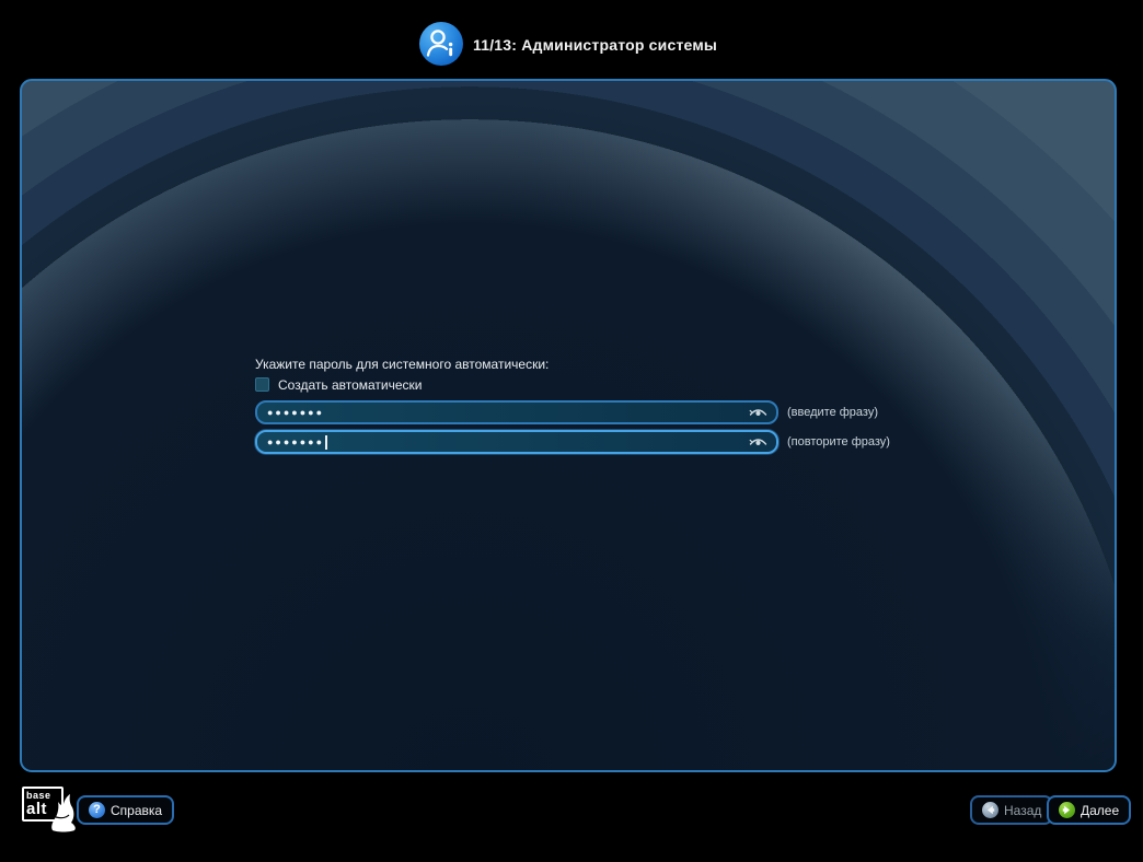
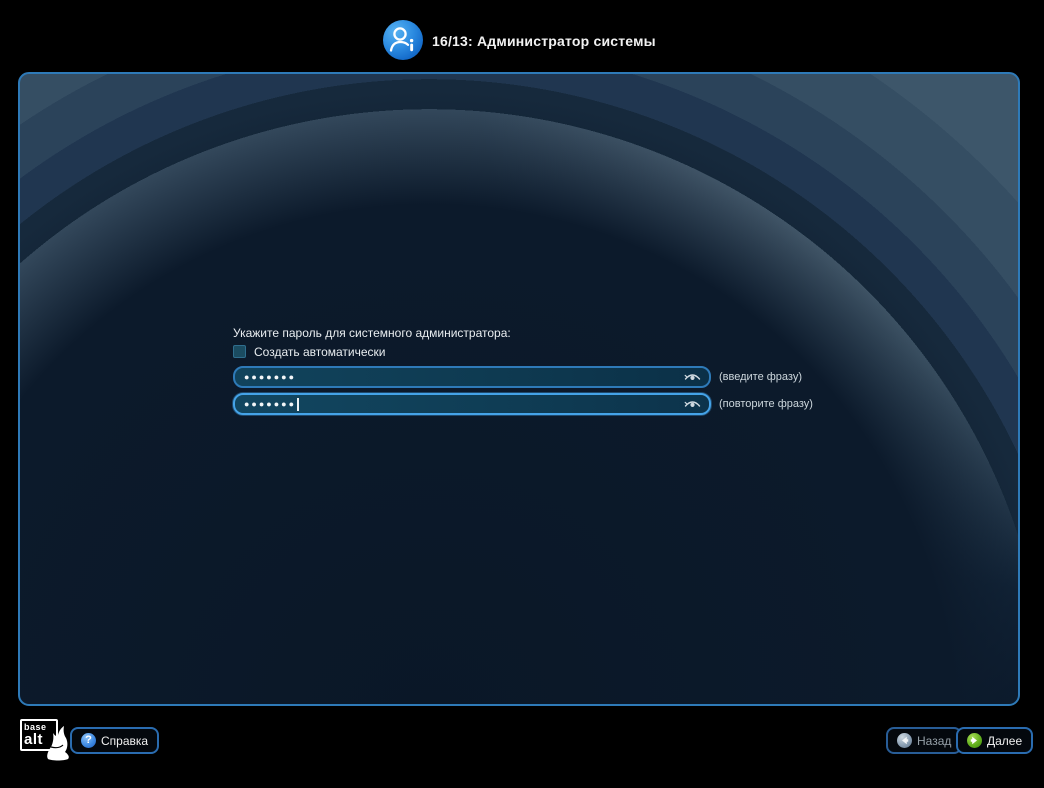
- 11/13: Администратор системы
+ 16/13: Администратор системы
- Укажите пароль для системного автоматически:
+ Укажите пароль для системного администратора:
  Создать автоматически
  ●●●●●●●
  (введите фразу)
  ●●●●●●●
  (повторите фразу)
  base
  alt
  ?
  Справка
  Назад
  Далее
